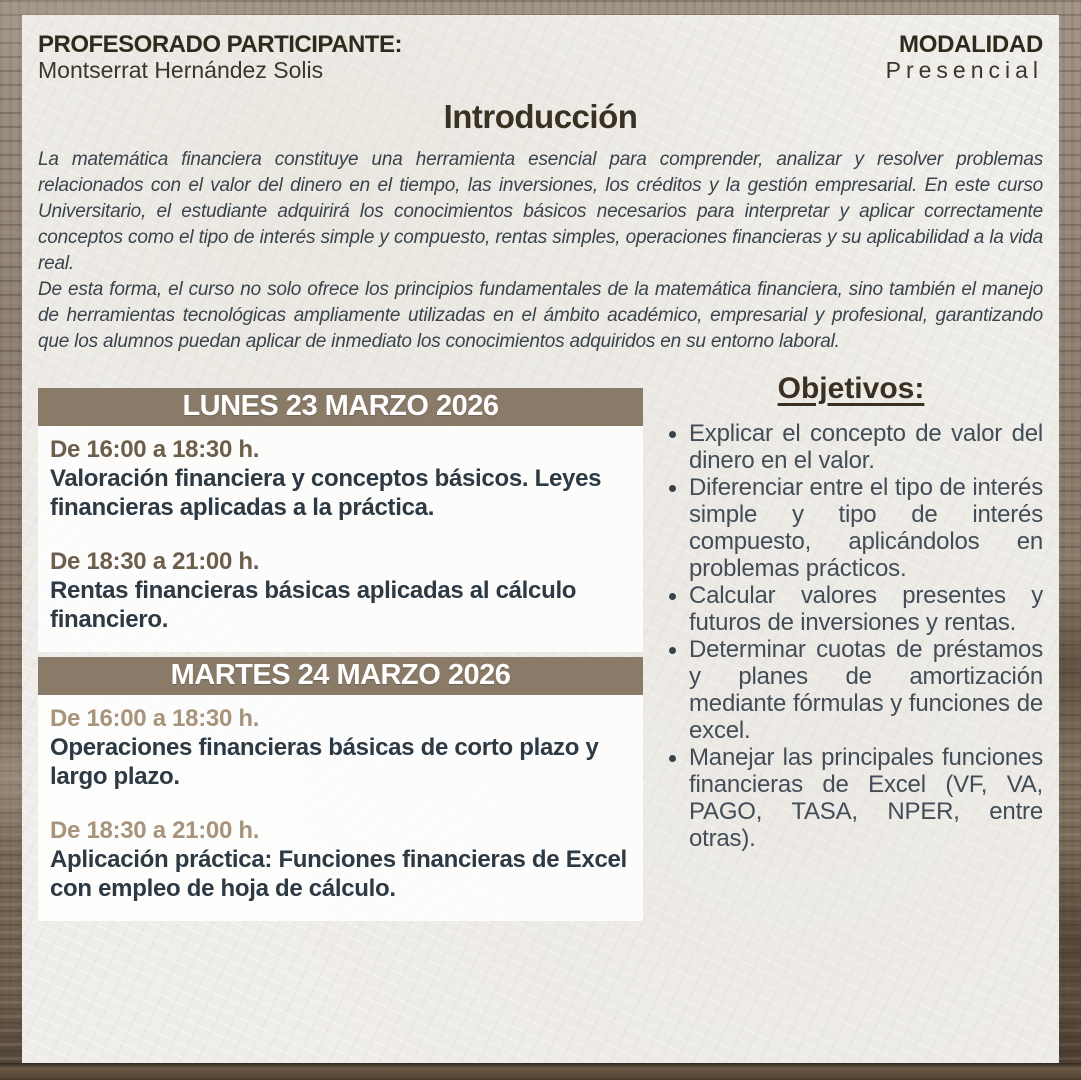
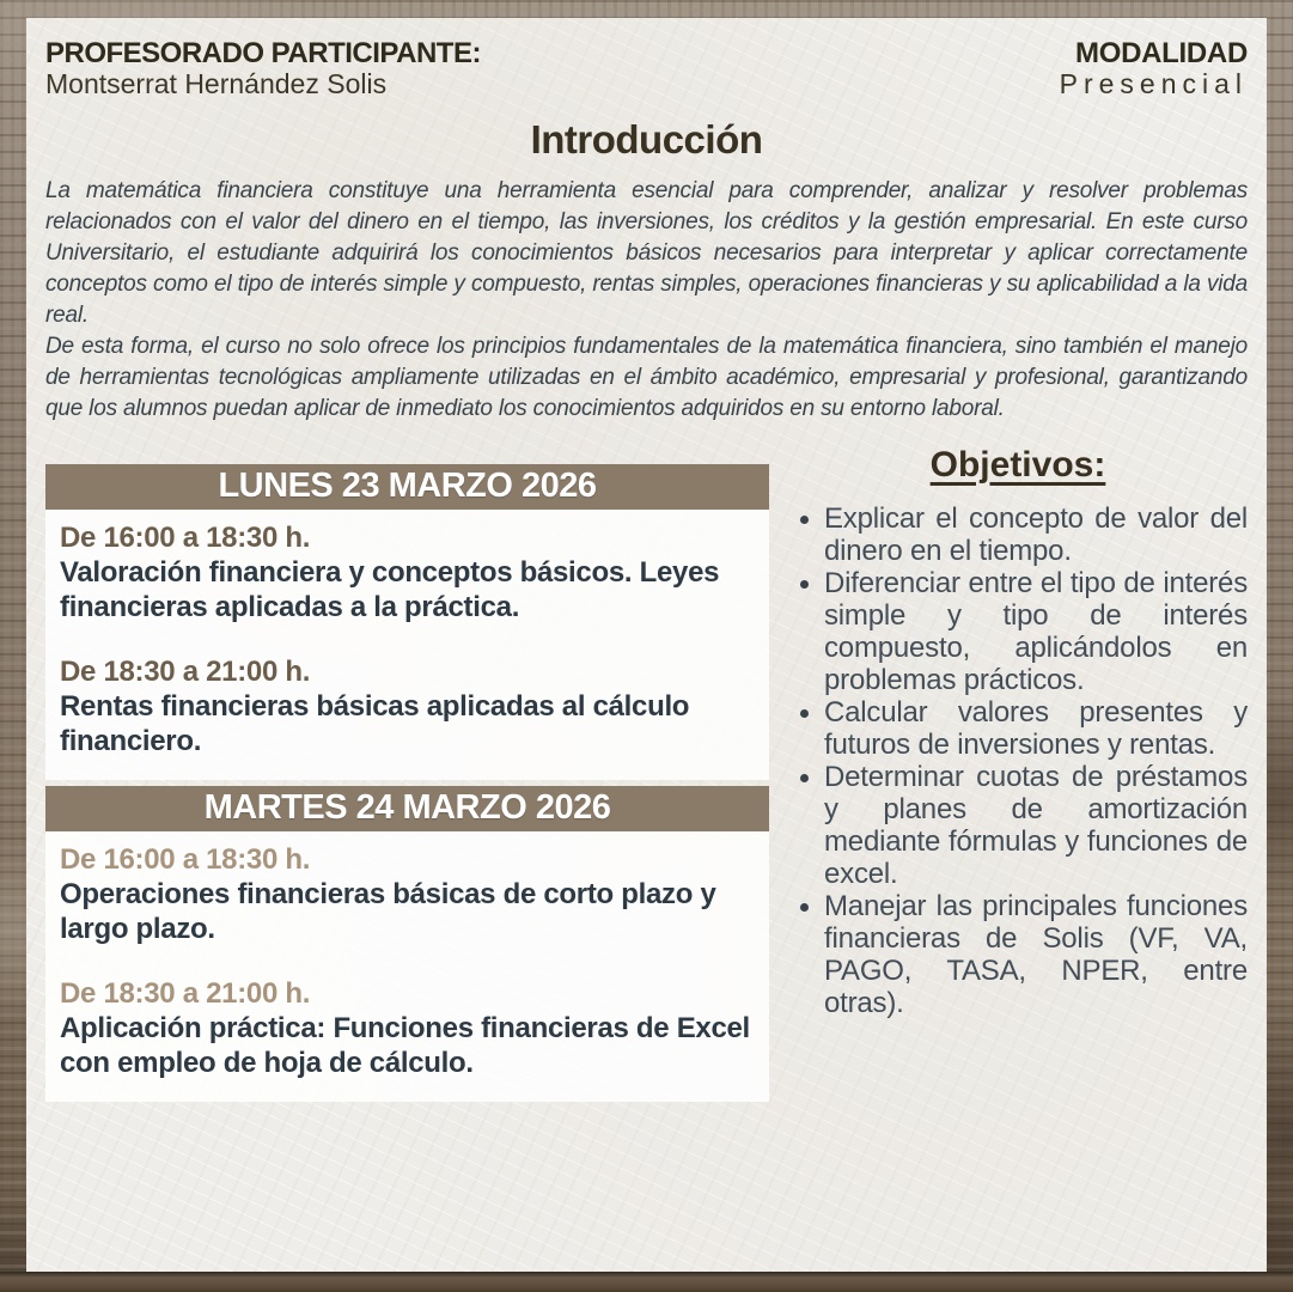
  PROFESORADO PARTICIPANTE:
  Montserrat Hernández Solis
  MODALIDAD
  Presencial
  Introducción
  La matemática financiera constituye una herramienta esencial para comprender, analizar y resolver problemas relacionados con el valor del dinero en el tiempo, las inversiones, los créditos y la gestión empresarial. En este curso Universitario, el estudiante adquirirá los conocimientos básicos necesarios para interpretar y aplicar correctamente conceptos como el tipo de interés simple y compuesto, rentas simples, operaciones financieras y su aplicabilidad a la vida real.
  De esta forma, el curso no solo ofrece los principios fundamentales de la matemática financiera, sino también el manejo de herramientas tecnológicas ampliamente utilizadas en el ámbito académico, empresarial y profesional, garantizando que los alumnos puedan aplicar de inmediato los conocimientos adquiridos en su entorno laboral.
  LUNES 23 MARZO 2026
  De 16:00 a 18:30 h.
  Valoración financiera y conceptos básicos. Leyes financieras aplicadas a la práctica.
  De 18:30 a 21:00 h.
  Rentas financieras básicas aplicadas al cálculo financiero.
  MARTES 24 MARZO 2026
  De 16:00 a 18:30 h.
  Operaciones financieras básicas de corto plazo y largo plazo.
  De 18:30 a 21:00 h.
  Aplicación práctica: Funciones financieras de Excel con empleo de hoja de cálculo.
  Objetivos:
- Explicar el concepto de valor del dinero en el valor.
+ Explicar el concepto de valor del dinero en el tiempo.
  Diferenciar entre el tipo de interés simple y tipo de interés compuesto, aplicándolos en problemas prácticos.
  Calcular valores presentes y futuros de inversiones y rentas.
  Determinar cuotas de préstamos y planes de amortización mediante fórmulas y funciones de excel.
- Manejar las principales funciones financieras de Excel (VF, VA, PAGO, TASA, NPER, entre otras).
+ Manejar las principales funciones financieras de Solis (VF, VA, PAGO, TASA, NPER, entre otras).
